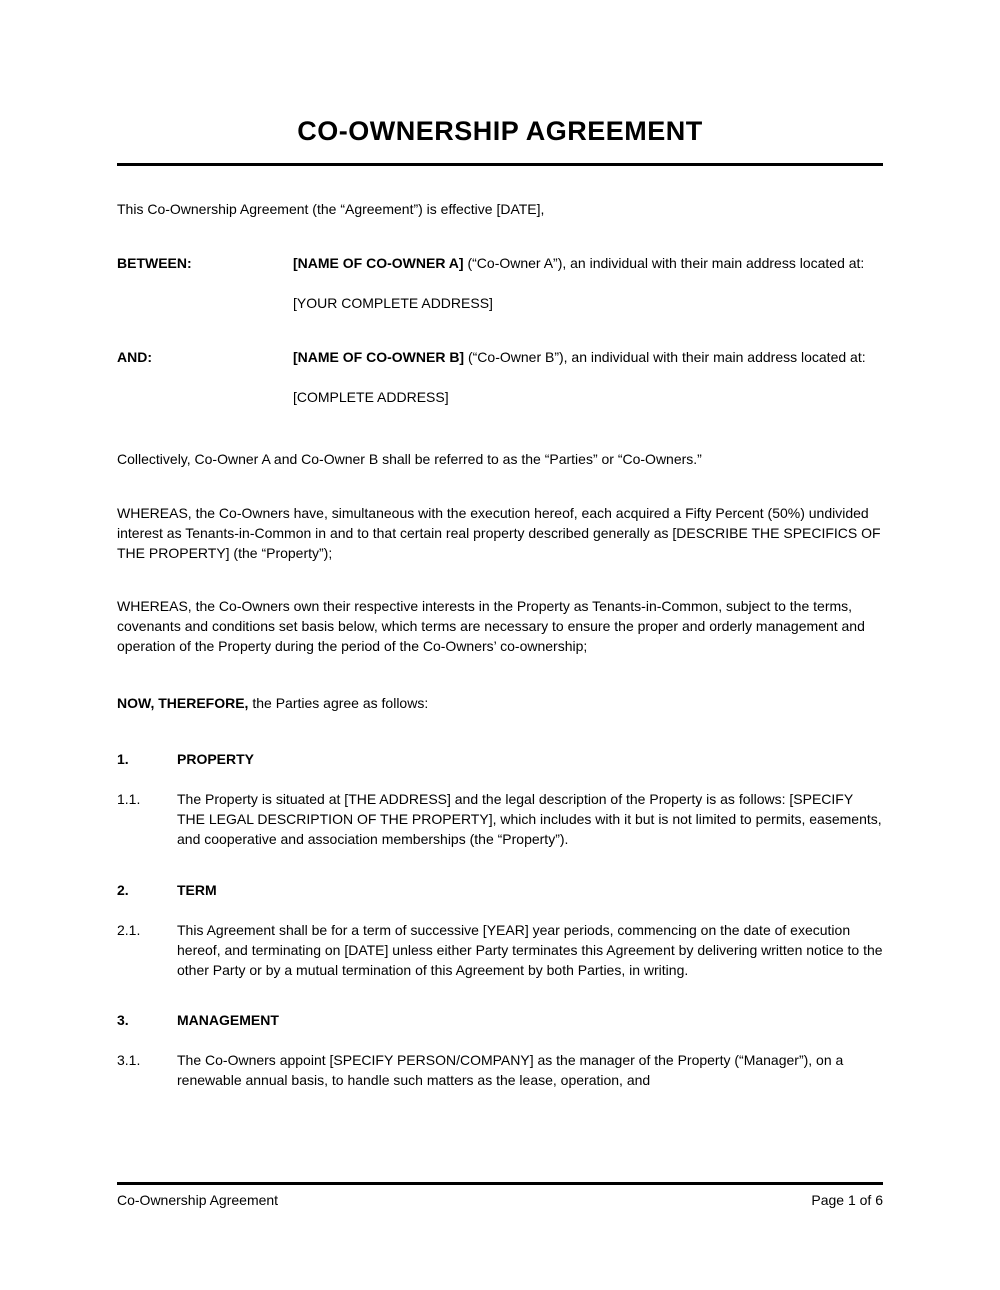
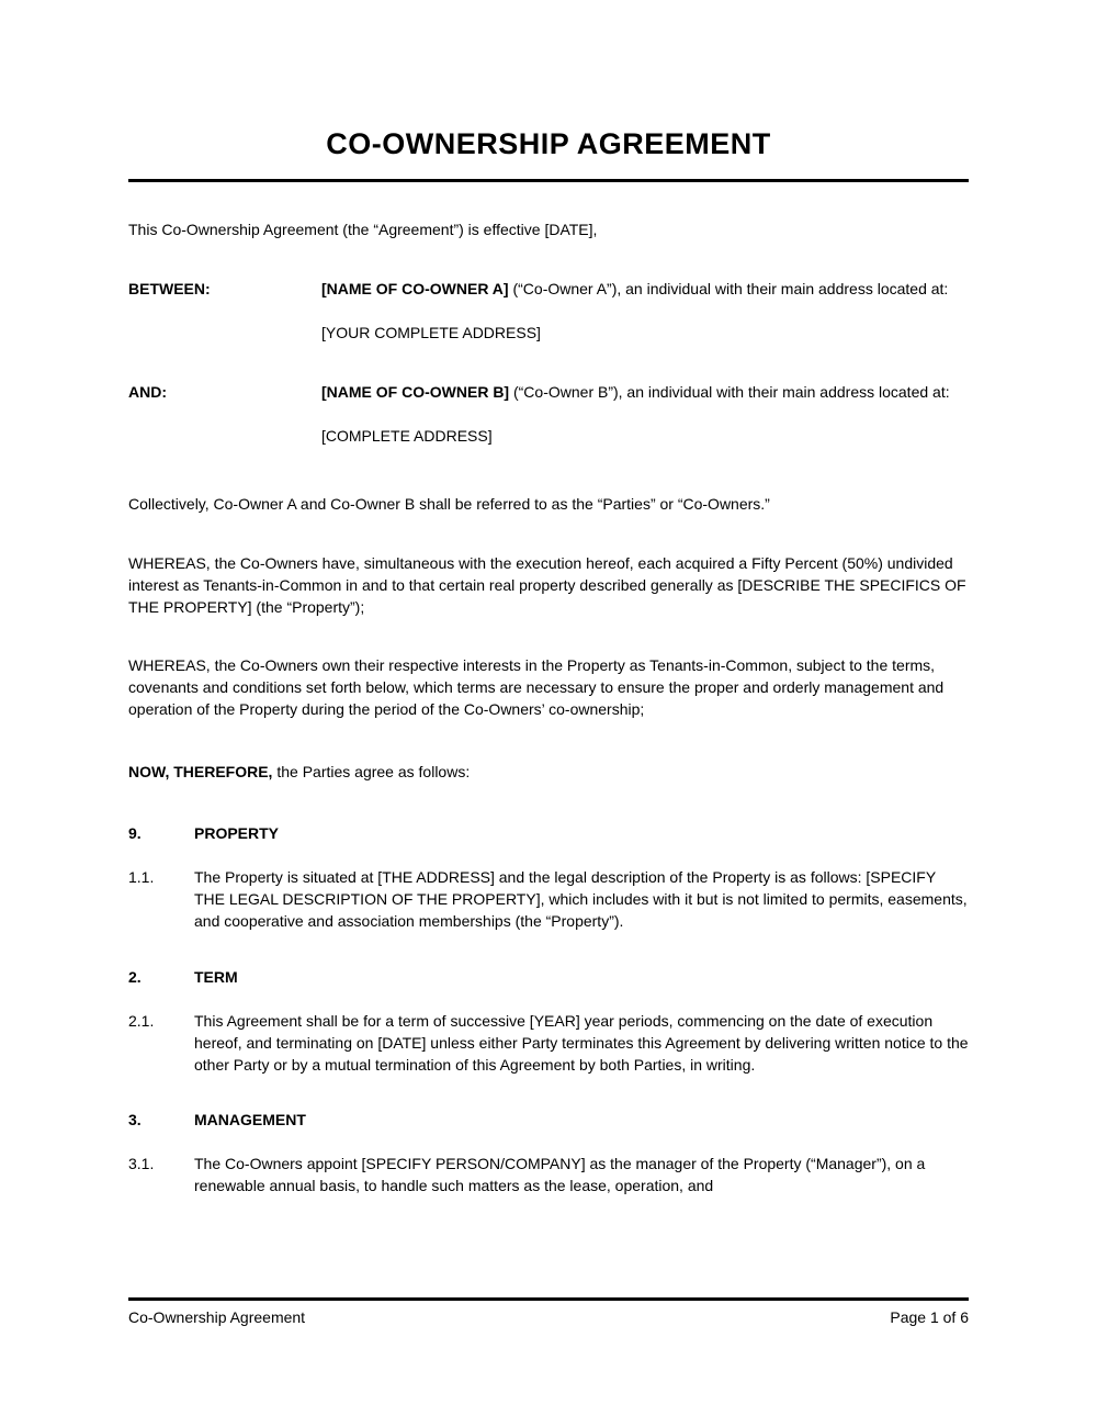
  CO-OWNERSHIP AGREEMENT
  This Co-Ownership Agreement (the “Agreement”) is effective [DATE],
  BETWEEN:
  [NAME OF CO-OWNER A] (“Co-Owner A”), an individual with their main address located at:
  [YOUR COMPLETE ADDRESS]
  AND:
  [NAME OF CO-OWNER B] (“Co-Owner B”), an individual with their main address located at:
  [COMPLETE ADDRESS]
  Collectively, Co-Owner A and Co-Owner B shall be referred to as the “Parties” or “Co-Owners.”
  WHEREAS, the Co-Owners have, simultaneous with the execution hereof, each acquired a Fifty Percent (50%) undivided interest as Tenants-in-Common in and to that certain real property described generally as [DESCRIBE THE SPECIFICS OF THE PROPERTY] (the “Property”);
- WHEREAS, the Co-Owners own their respective interests in the Property as Tenants-in-Common, subject to the terms, covenants and conditions set basis below, which terms are necessary to ensure the proper and orderly management and operation of the Property during the period of the Co-Owners’ co-ownership;
+ WHEREAS, the Co-Owners own their respective interests in the Property as Tenants-in-Common, subject to the terms, covenants and conditions set forth below, which terms are necessary to ensure the proper and orderly management and operation of the Property during the period of the Co-Owners’ co-ownership;
  NOW, THEREFORE, the Parties agree as follows:
- 1.
+ 9.
  PROPERTY
  1.1.
  The Property is situated at [THE ADDRESS] and the legal description of the Property is as follows: [SPECIFY THE LEGAL DESCRIPTION OF THE PROPERTY], which includes with it but is not limited to permits, easements, and cooperative and association memberships (the “Property”).
  2.
  TERM
  2.1.
  This Agreement shall be for a term of successive [YEAR] year periods, commencing on the date of execution hereof, and terminating on [DATE] unless either Party terminates this Agreement by delivering written notice to the other Party or by a mutual termination of this Agreement by both Parties, in writing.
  3.
  MANAGEMENT
  3.1.
  The Co-Owners appoint [SPECIFY PERSON/COMPANY] as the manager of the Property (“Manager”), on a renewable annual basis, to handle such matters as the lease, operation, and
  Co-Ownership Agreement
  Page 1 of 6
